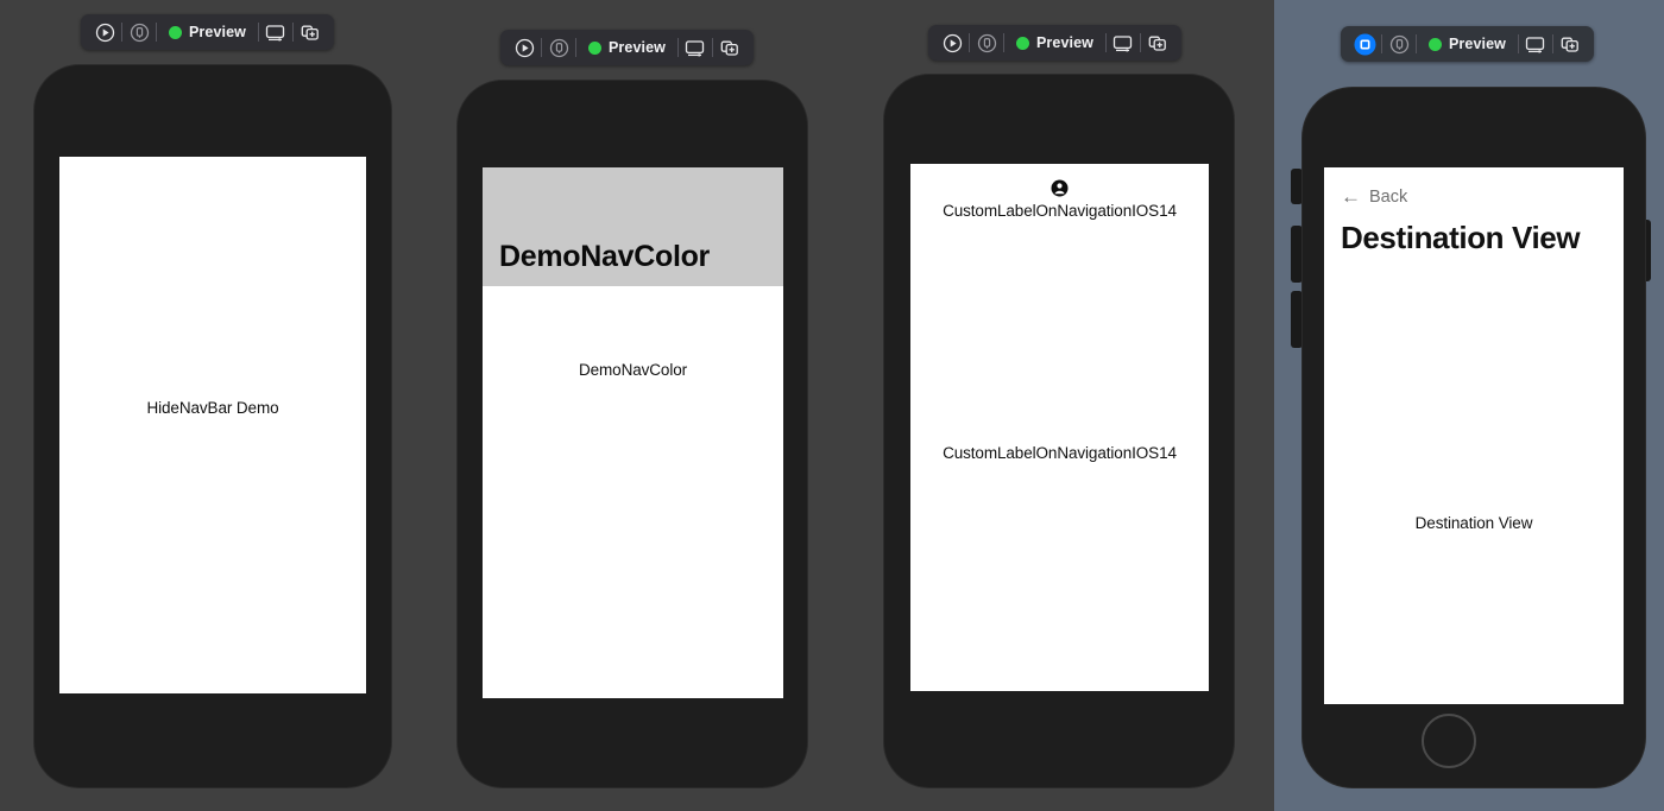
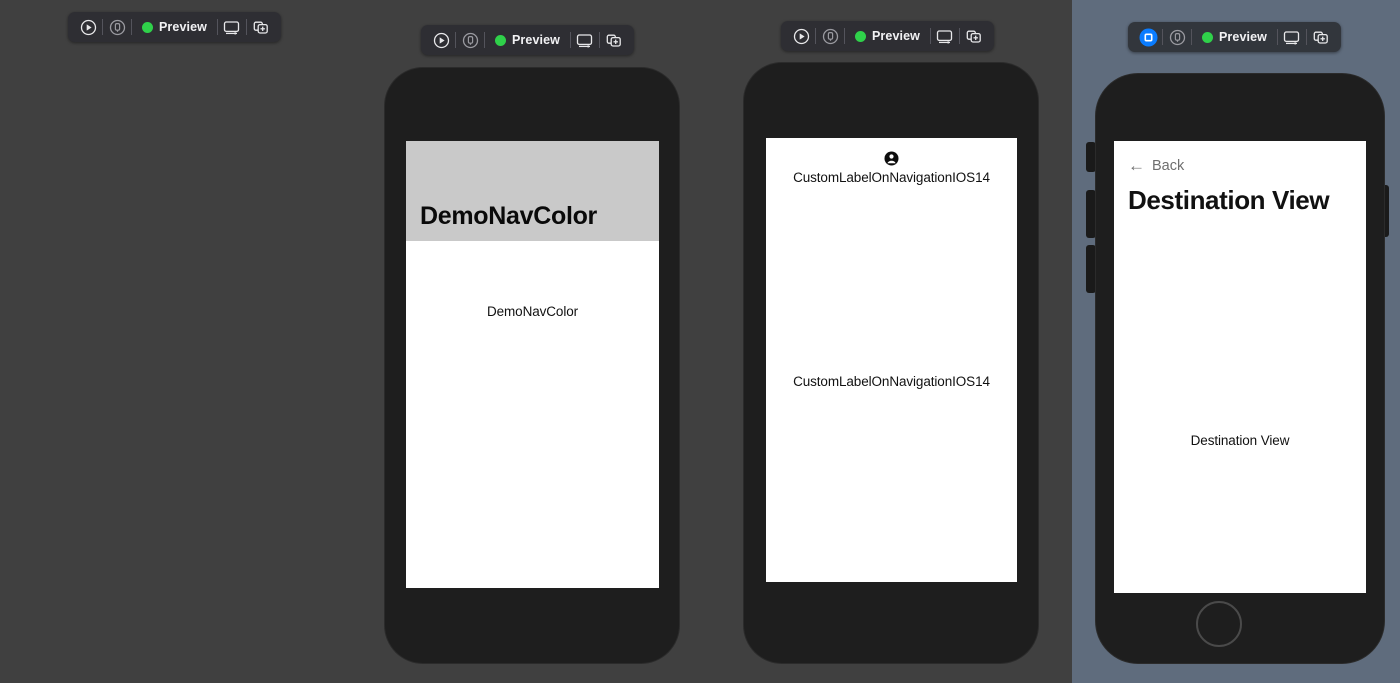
  Preview
- HideNavBar Demo
  Preview
  DemoNavColor
  DemoNavColor
  Preview
  CustomLabelOnNavigationIOS14
  CustomLabelOnNavigationIOS14
  Preview
  ←
  Back
  Destination View
  Destination View
